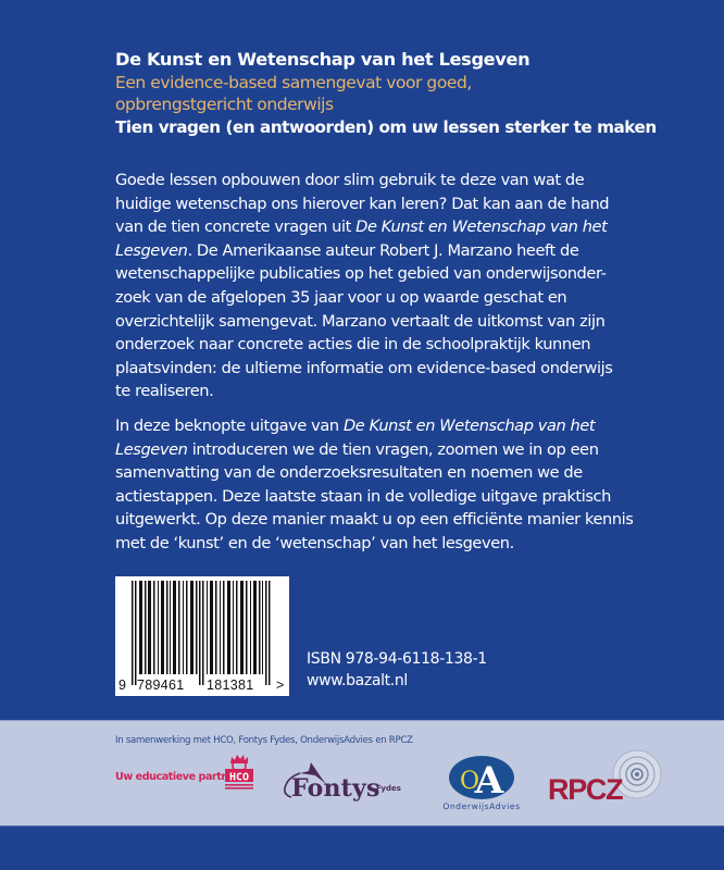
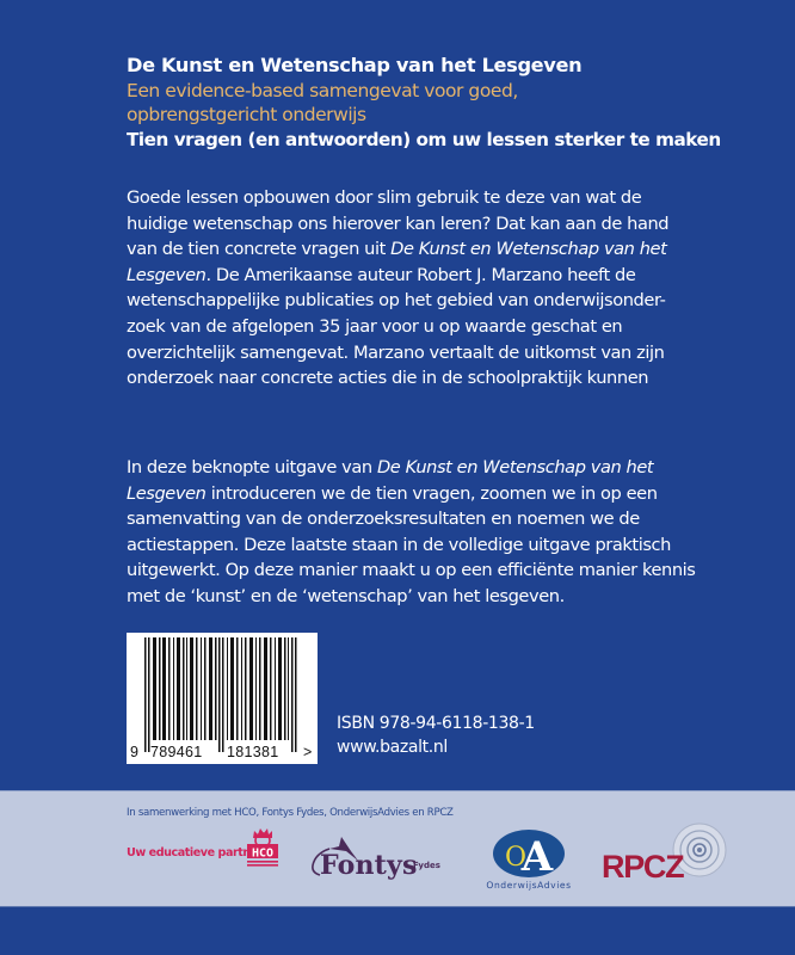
  De Kunst en Wetenschap van het Lesgeven
  Een evidence-based samengevat voor goed,
  opbrengstgericht onderwijs
  Tien vragen (en antwoorden) om uw lessen sterker te maken
  Goede lessen opbouwen door slim gebruik te deze van wat de
  huidige wetenschap ons hierover kan leren? Dat kan aan de hand
  van de tien concrete vragen uit De Kunst en Wetenschap van het
  Lesgeven. De Amerikaanse auteur Robert J. Marzano heeft de
  wetenschappelijke publicaties op het gebied van onderwijsonder-
  zoek van de afgelopen 35 jaar voor u op waarde geschat en
  overzichtelijk samengevat. Marzano vertaalt de uitkomst van zijn
  onderzoek naar concrete acties die in de schoolpraktijk kunnen
- plaatsvinden: de ultieme informatie om evidence-based onderwijs
- te realiseren.
  In deze beknopte uitgave van De Kunst en Wetenschap van het
  Lesgeven introduceren we de tien vragen, zoomen we in op een
  samenvatting van de onderzoeksresultaten en noemen we de
  actiestappen. Deze laatste staan in de volledige uitgave praktisch
  uitgewerkt. Op deze manier maakt u op een efficiënte manier kennis
  met de ‘kunst’ en de ‘wetenschap’ van het lesgeven.
  9
  789461
  181381
  >
  ISBN 978-94-6118-138-1
  www.bazalt.nl
  In samenwerking met HCO, Fontys Fydes, OnderwijsAdvies en RPCZ
  Uw educatieve partn
  HCO
  Fontys
  Fydes
  O
  A
  OnderwijsAdvies
  RPCZ
